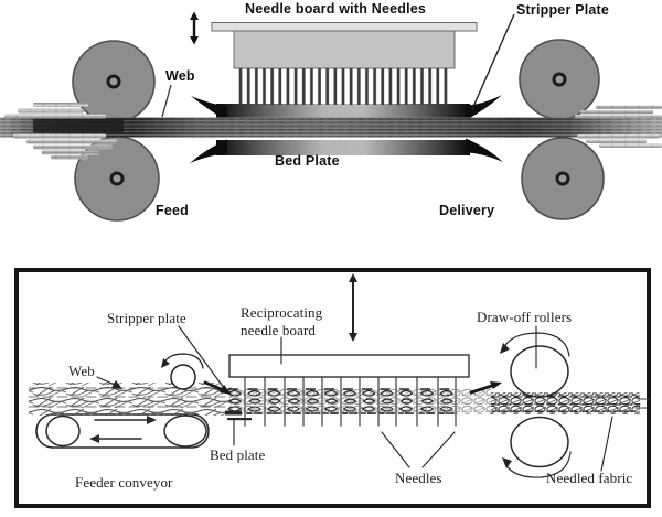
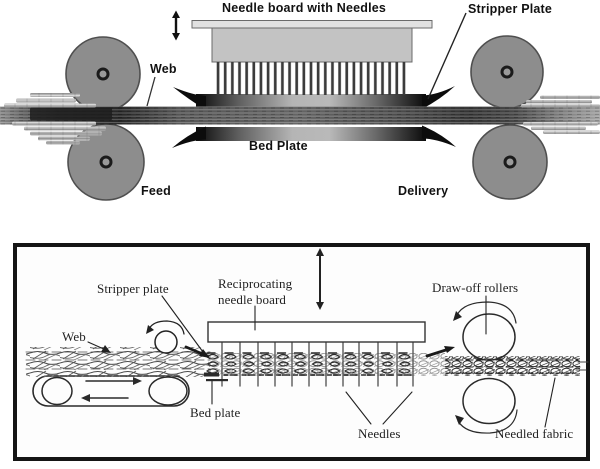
  Needle board with Needles
  Stripper Plate
  Web
  Bed Plate
  Feed
  Delivery
  Stripper plate
  Reciprocating needle board
  Draw-off rollers
  Web
  Bed plate
- Feeder conveyor
  Needles
  Needled fabric
